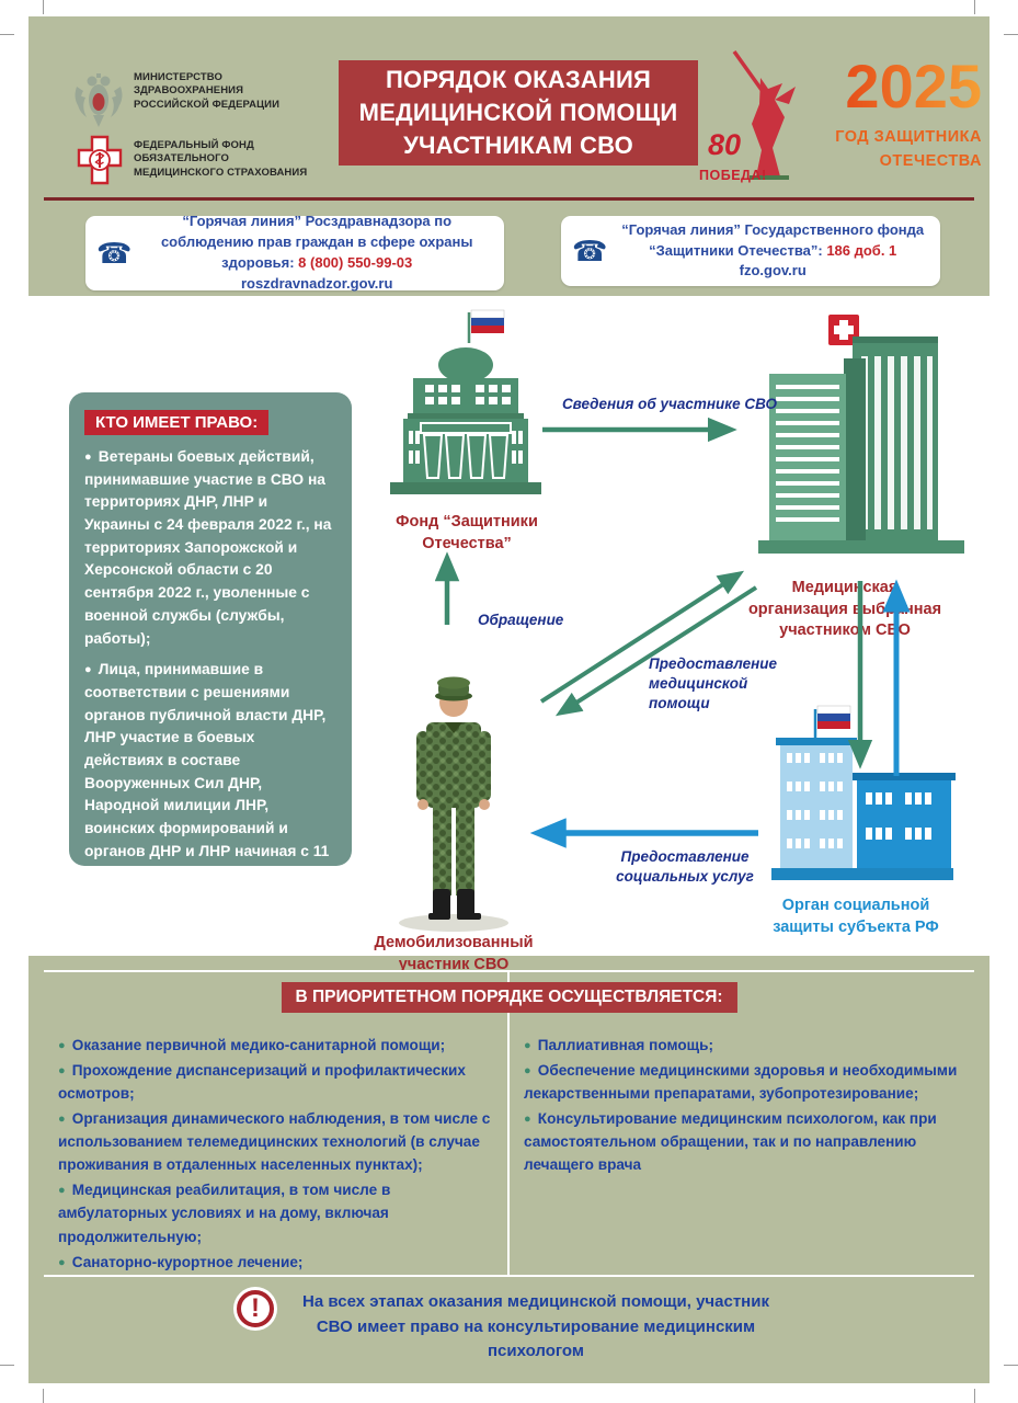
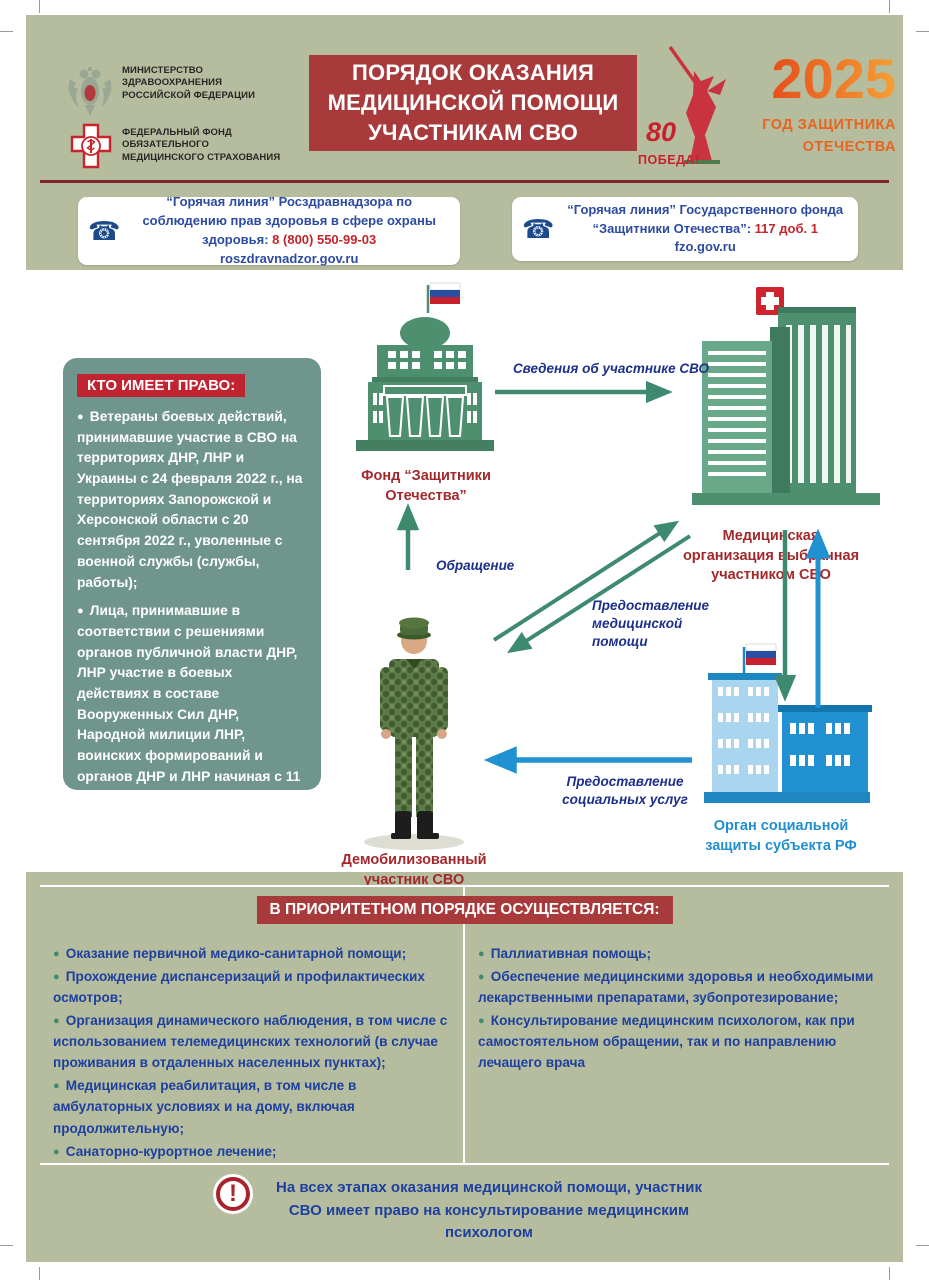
  МИНИСТЕРСТВО
  ЗДРАВООХРАНЕНИЯ
  РОССИЙСКОЙ ФЕДЕРАЦИИ
  ФЕДЕРАЛЬНЫЙ ФОНД
  ОБЯЗАТЕЛЬНОГО
  МЕДИЦИНСКОГО СТРАХОВАНИЯ
  ПОРЯДОК ОКАЗАНИЯ
  МЕДИЦИНСКОЙ ПОМОЩИ
  УЧАСТНИКАМ СВО
  80
  ПОБЕДА!
  2025
  ГОД ЗАЩИТНИКА
  ОТЕЧЕСТВА
  ☎
- “Горячая линия” Росздравнадзора по соблюдению прав граждан в сфере охраны здоровья: 8 (800) 550-99-03
+ “Горячая линия” Росздравнадзора по соблюдению прав здоровья в сфере охраны здоровья: 8 (800) 550-99-03
  roszdravnadzor.gov.ru
  ☎
- “Горячая линия” Государственного фонда “Защитники Отечества”: 186 доб. 1
+ “Горячая линия” Государственного фонда “Защитники Отечества”: 117 доб. 1
  fzo.gov.ru
  КТО ИМЕЕТ ПРАВО:
  Ветераны боевых действий, принимавшие участие в СВО на территориях ДНР, ЛНР и Украины с 24 февраля 2022 г., на территориях Запорожской и Херсонской области с 20 сентября 2022 г., уволенные с военной службы (службы, работы);
  Лица, принимавшие в соответствии с решениями органов публичной власти ДНР, ЛНР участие в боевых действиях в составе Вооруженных Сил ДНР, Народной милиции ЛНР, воинских формирований и органов ДНР и ЛНР начиная с 11 мая 2014 г.
  Фонд “Защитники
  Отечества”
  Медициская
  организация выбранная
  участником СВО
  Демобилизованный
  участник СВО
  Орган социальной
  защиты субъекта РФ
  Сведения об участнике СВО
  Обращение
  Предоставление
  медицинской
  помощи
  Предоставление
  социальных услуг
  В ПРИОРИТЕТНОМ ПОРЯДКЕ ОСУЩЕСТВЛЯЕТСЯ:
  Оказание первичной медико-санитарной помощи;
  Прохождение диспансеризаций и профилактических осмотров;
  Организация динамического наблюдения, в том числе с использованием телемедицинских технологий (в случае проживания в отдаленных населенных пунктах);
  Медицинская реабилитация, в том числе в амбулаторных условиях и на дому, включая продолжительную;
  Санаторно-курортное лечение;
  Паллиативная помощь;
  Обеспечение медицинскими здоровья и необходимыми лекарственными препаратами, зубопротезирование;
  Консультирование медицинским психологом, как при самостоятельном обращении, так и по направлению лечащего врача
  !
  На всех этапах оказания медицинской помощи, участник СВО имеет право на консультирование медицинским психологом
